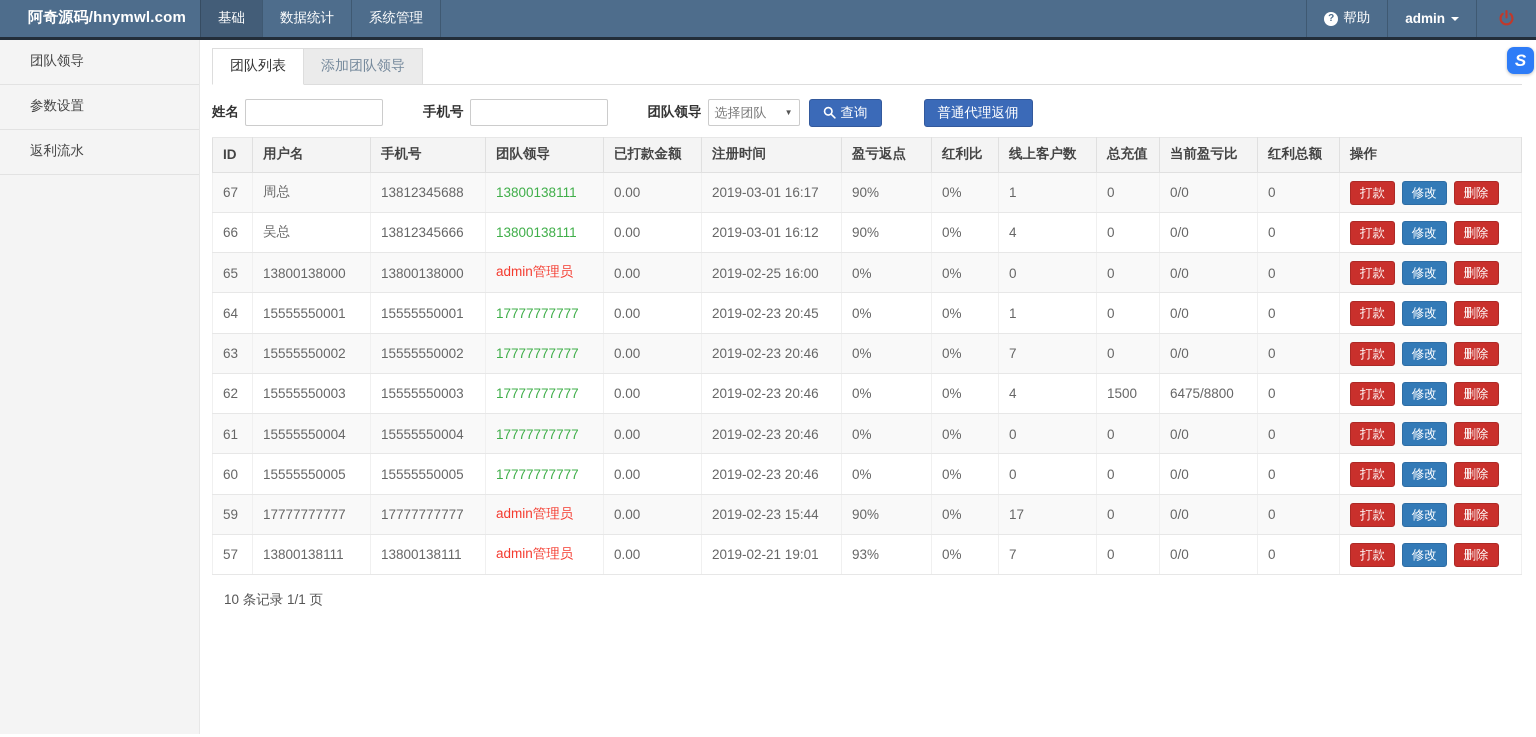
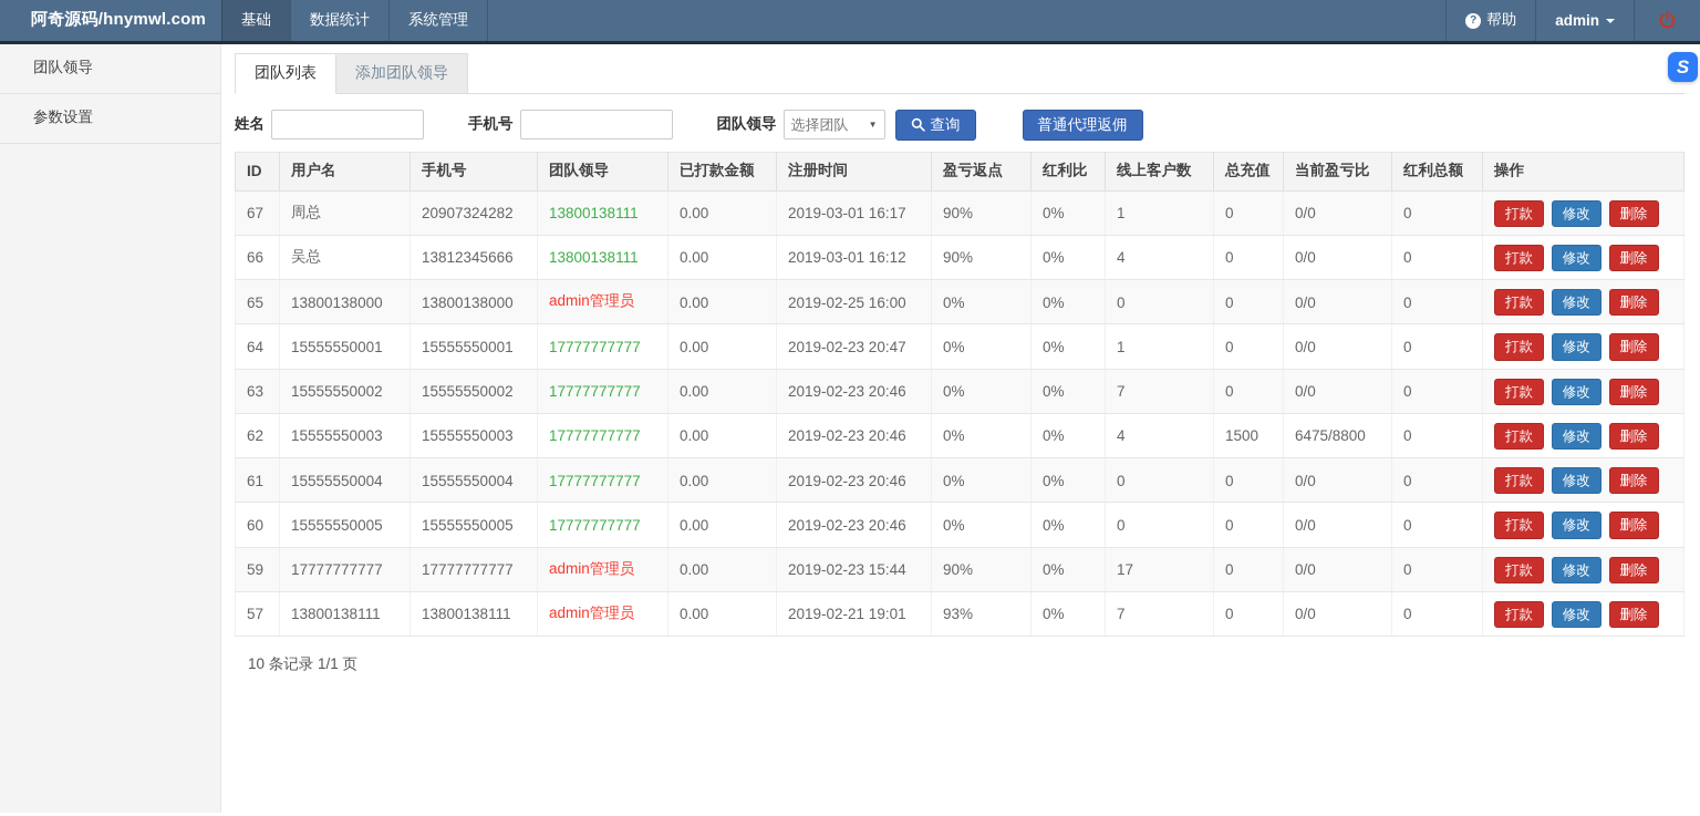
  阿奇源码/hnymwl.com
  基础
  数据统计
  系统管理
  ?
  帮助
  admin
  团队领导
  参数设置
- 返利流水
  团队列表
  添加团队领导
  姓名
  手机号
  团队领导
  选择团队
  ▼
  查询
  普通代理返佣
  ID	用户名	手机号	团队领导	已打款金额	注册时间	盈亏返点	红利比	线上客户数	总充值	当前盈亏比	红利总额	操作
- 67	周总	13812345688	13800138111	0.00	2019-03-01 16:17	90%	0%	1	0	0/0	0	打款 修改 删除
+ 67	周总	20907324282	13800138111	0.00	2019-03-01 16:17	90%	0%	1	0	0/0	0	打款 修改 删除
  66	吴总	13812345666	13800138111	0.00	2019-03-01 16:12	90%	0%	4	0	0/0	0	打款 修改 删除
  65	13800138000	13800138000	admin管理员	0.00	2019-02-25 16:00	0%	0%	0	0	0/0	0	打款 修改 删除
- 64	15555550001	15555550001	17777777777	0.00	2019-02-23 20:45	0%	0%	1	0	0/0	0	打款 修改 删除
+ 64	15555550001	15555550001	17777777777	0.00	2019-02-23 20:47	0%	0%	1	0	0/0	0	打款 修改 删除
  63	15555550002	15555550002	17777777777	0.00	2019-02-23 20:46	0%	0%	7	0	0/0	0	打款 修改 删除
  62	15555550003	15555550003	17777777777	0.00	2019-02-23 20:46	0%	0%	4	1500	6475/8800	0	打款 修改 删除
  61	15555550004	15555550004	17777777777	0.00	2019-02-23 20:46	0%	0%	0	0	0/0	0	打款 修改 删除
  60	15555550005	15555550005	17777777777	0.00	2019-02-23 20:46	0%	0%	0	0	0/0	0	打款 修改 删除
  59	17777777777	17777777777	admin管理员	0.00	2019-02-23 15:44	90%	0%	17	0	0/0	0	打款 修改 删除
  57	13800138111	13800138111	admin管理员	0.00	2019-02-21 19:01	93%	0%	7	0	0/0	0	打款 修改 删除
  10 条记录 1/1 页
  S
